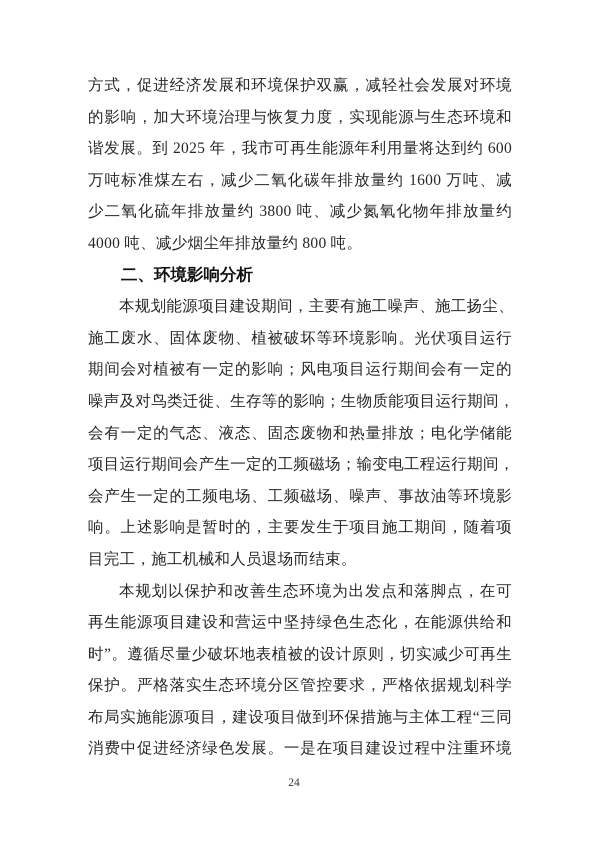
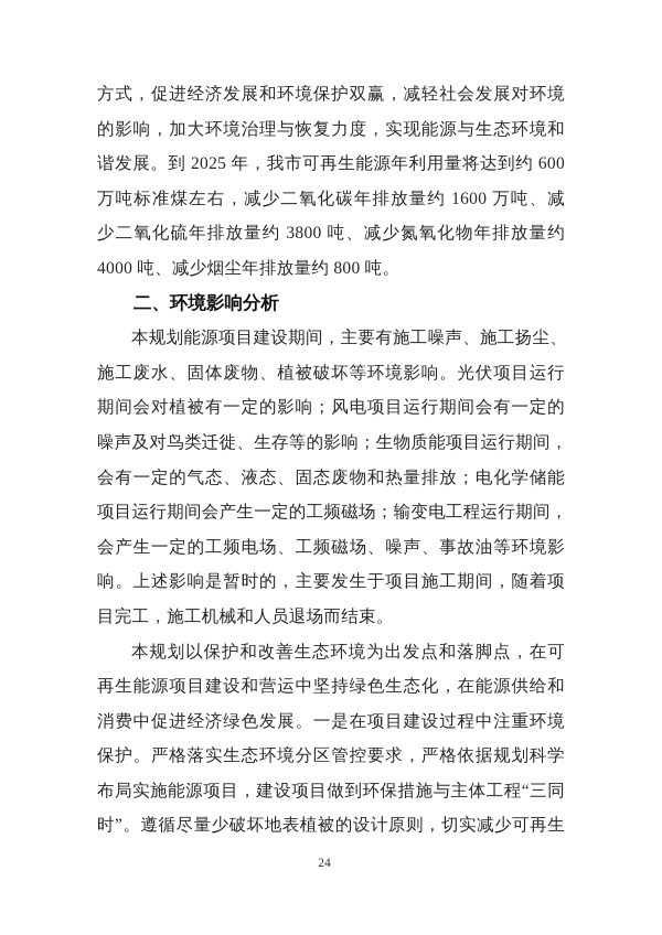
  方式，促进经济发展和环境保护双赢，减轻社会发展对环境
  的影响，加大环境治理与恢复力度，实现能源与生态环境和
  谐发展。到 2025 年，我市可再生能源年利用量将达到约 600
  万吨标准煤左右，减少二氧化碳年排放量约 1600 万吨、减
  少二氧化硫年排放量约 3800 吨、减少氮氧化物年排放量约
  4000 吨、减少烟尘年排放量约 800 吨。
  二、环境影响分析
  本规划能源项目建设期间，主要有施工噪声、施工扬尘、
  施工废水、固体废物、植被破坏等环境影响。光伏项目运行
  期间会对植被有一定的影响；风电项目运行期间会有一定的
  噪声及对鸟类迁徙、生存等的影响；生物质能项目运行期间，
  会有一定的气态、液态、固态废物和热量排放；电化学储能
  项目运行期间会产生一定的工频磁场；输变电工程运行期间，
  会产生一定的工频电场、工频磁场、噪声、事故油等环境影
  响。上述影响是暂时的，主要发生于项目施工期间，随着项
  目完工，施工机械和人员退场而结束。
  本规划以保护和改善生态环境为出发点和落脚点，在可
  再生能源项目建设和营运中坚持绿色生态化，在能源供给和
- 时”。遵循尽量少破坏地表植被的设计原则，切实减少可再生
+ 消费中促进经济绿色发展。一是在项目建设过程中注重环境
  保护。严格落实生态环境分区管控要求，严格依据规划科学
  布局实施能源项目，建设项目做到环保措施与主体工程“三同
- 消费中促进经济绿色发展。一是在项目建设过程中注重环境
+ 时”。遵循尽量少破坏地表植被的设计原则，切实减少可再生
  24
